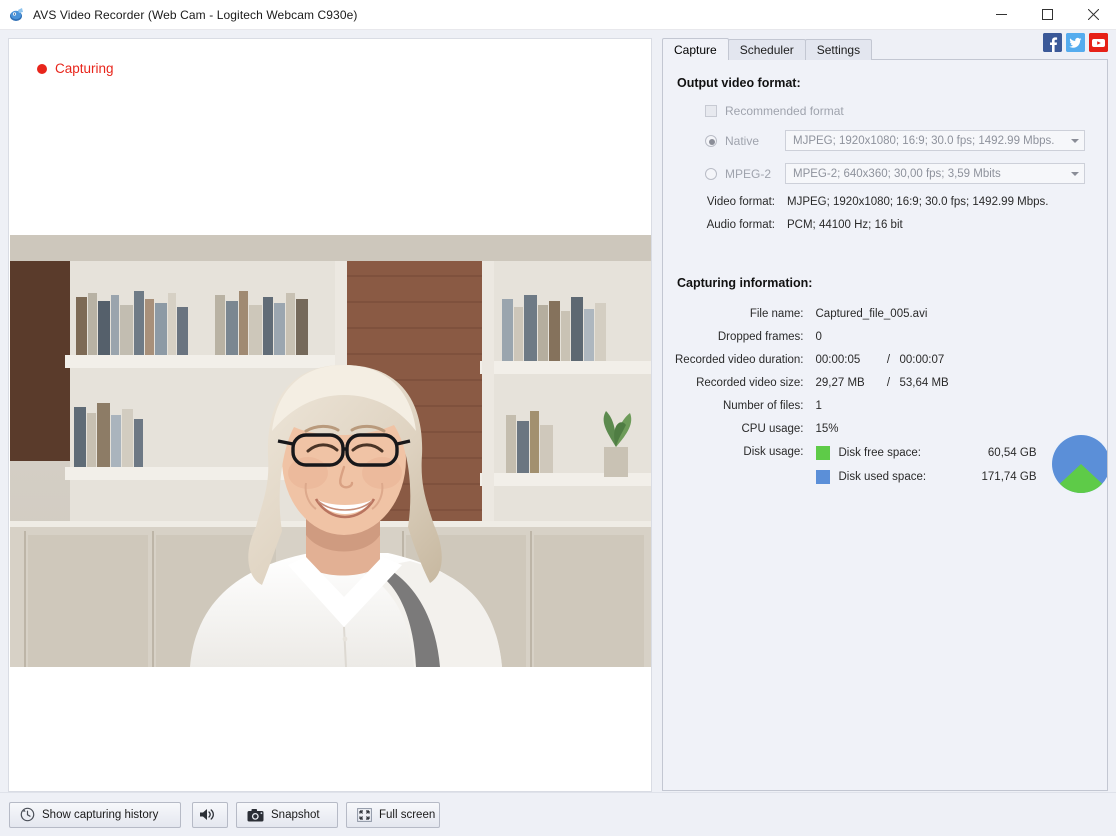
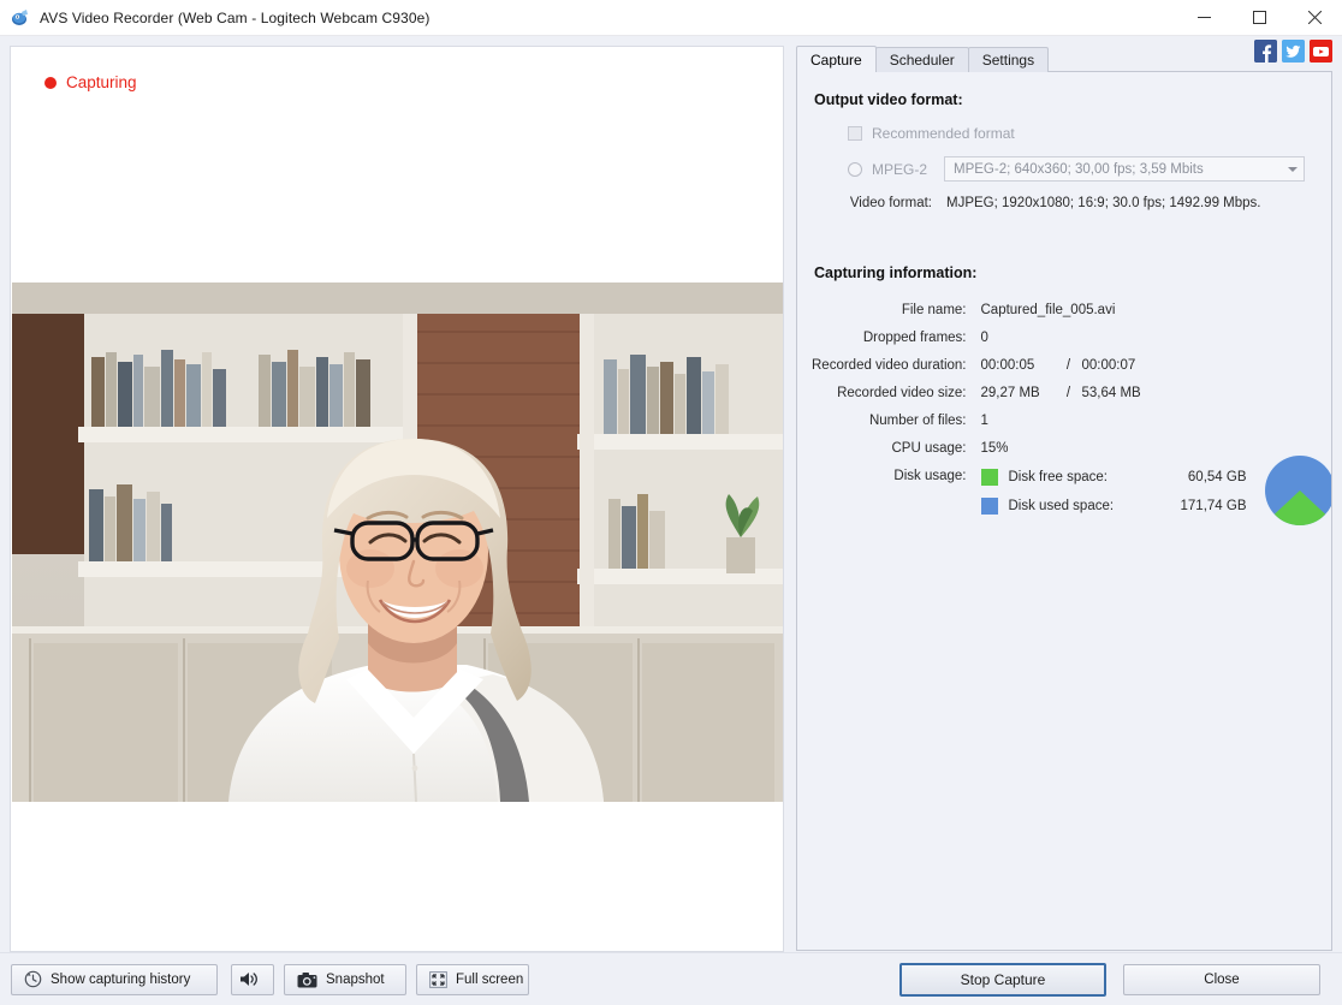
  AVS Video Recorder (Web Cam - Logitech Webcam C930e)
  Capturing
  Capture
  Scheduler
  Settings
  Output video format:
  Recommended format
- Native
- MJPEG; 1920x1080; 16:9; 30.0 fps; 1492.99 Mbps.
  MPEG-2
  MPEG-2; 640x360; 30,00 fps; 3,59 Mbits
  Video format:	MJPEG; 1920x1080; 16:9; 30.0 fps; 1492.99 Mbps.
- Audio format:	PCM; 44100 Hz; 16 bit
  Capturing information:
  File name:	Captured_file_005.avi
  Dropped frames:	0
  Recorded video duration:	00:00:05 / 00:00:07
  Recorded video size:	29,27 MB / 53,64 MB
  Number of files:	1
  CPU usage:	15%
  Disk usage:	Disk free space: 60,54 GB Disk used space: 171,74 GB
  Show capturing history
  Snapshot
  Full screen
+ Stop Capture
+ Close
